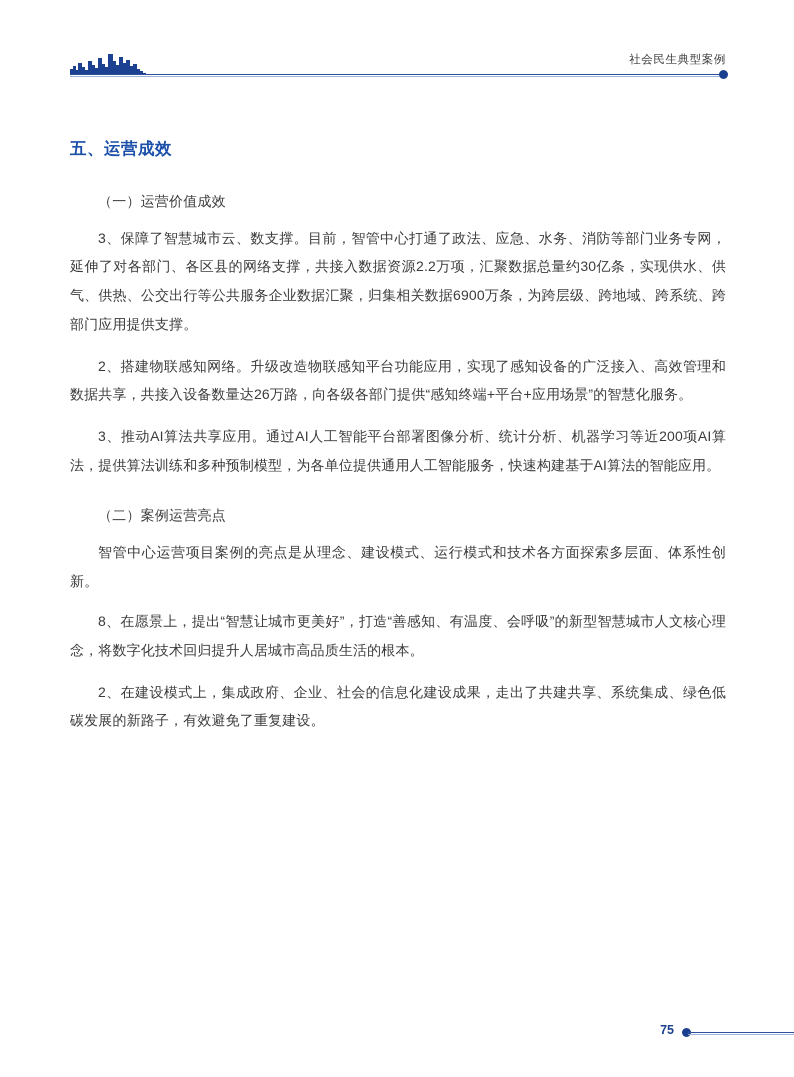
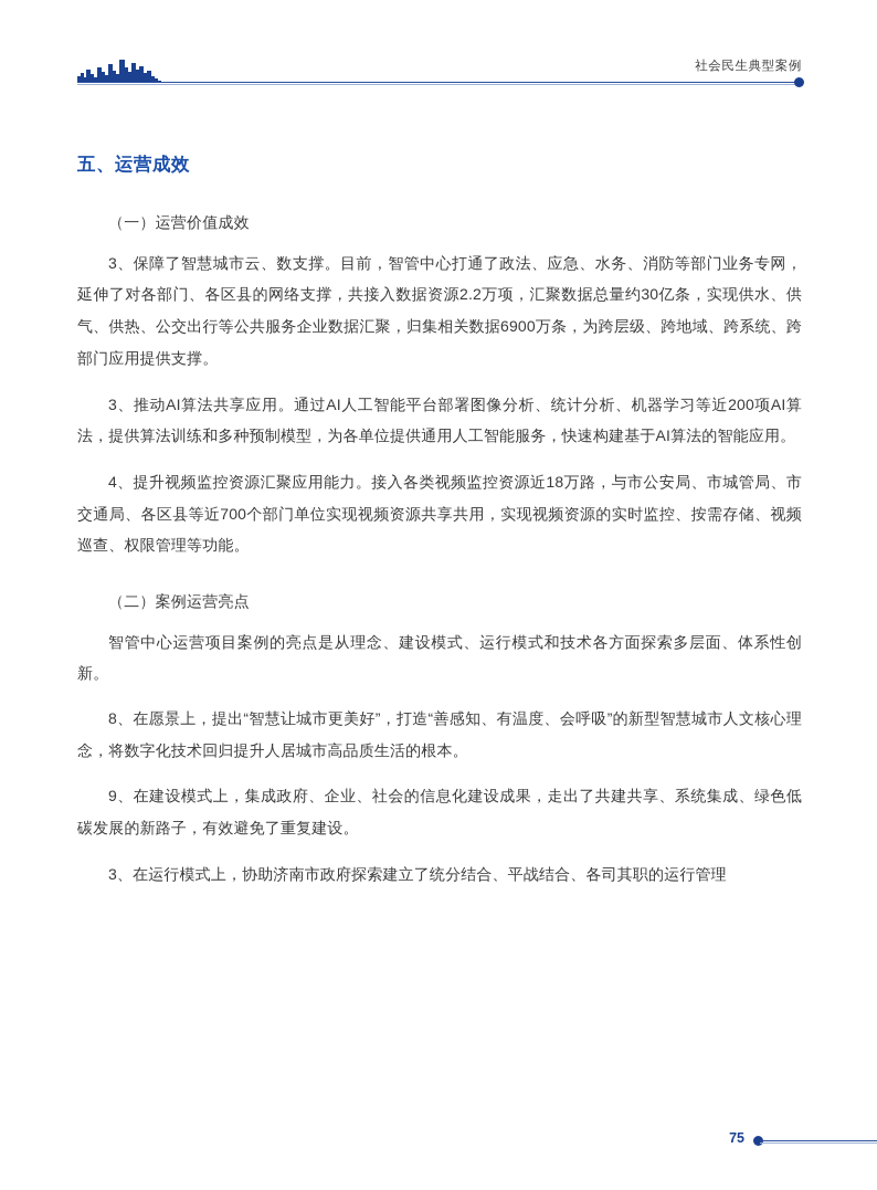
  社会民生典型案例
  五、运营成效
  （一）运营价值成效
  3、保障了智慧城市云、数支撑。目前，智管中心打通了政法、应急、水务、消防等部门业务专网，延伸了对各部门、各区县的网络支撑，共接入数据资源2.2万项，汇聚数据总量约30亿条，实现供水、供气、供热、公交出行等公共服务企业数据汇聚，归集相关数据6900万条，为跨层级、跨地域、跨系统、跨部门应用提供支撑。
- 2、搭建物联感知网络。升级改造物联感知平台功能应用，实现了感知设备的广泛接入、高效管理和数据共享，共接入设备数量达26万路，向各级各部门提供“感知终端+平台+应用场景”的智慧化服务。
  3、推动AI算法共享应用。通过AI人工智能平台部署图像分析、统计分析、机器学习等近200项AI算法，提供算法训练和多种预制模型，为各单位提供通用人工智能服务，快速构建基于AI算法的智能应用。
+ 4、提升视频监控资源汇聚应用能力。接入各类视频监控资源近18万路，与市公安局、市城管局、市交通局、各区县等近700个部门单位实现视频资源共享共用，实现视频资源的实时监控、按需存储、视频巡查、权限管理等功能。
  （二）案例运营亮点
  智管中心运营项目案例的亮点是从理念、建设模式、运行模式和技术各方面探索多层面、体系性创新。
  8、在愿景上，提出“智慧让城市更美好”，打造“善感知、有温度、会呼吸”的新型智慧城市人文核心理念，将数字化技术回归提升人居城市高品质生活的根本。
- 2、在建设模式上，集成政府、企业、社会的信息化建设成果，走出了共建共享、系统集成、绿色低碳发展的新路子，有效避免了重复建设。
+ 9、在建设模式上，集成政府、企业、社会的信息化建设成果，走出了共建共享、系统集成、绿色低碳发展的新路子，有效避免了重复建设。
+ 3、在运行模式上，协助济南市政府探索建立了统分结合、平战结合、各司其职的运行管理
  75
